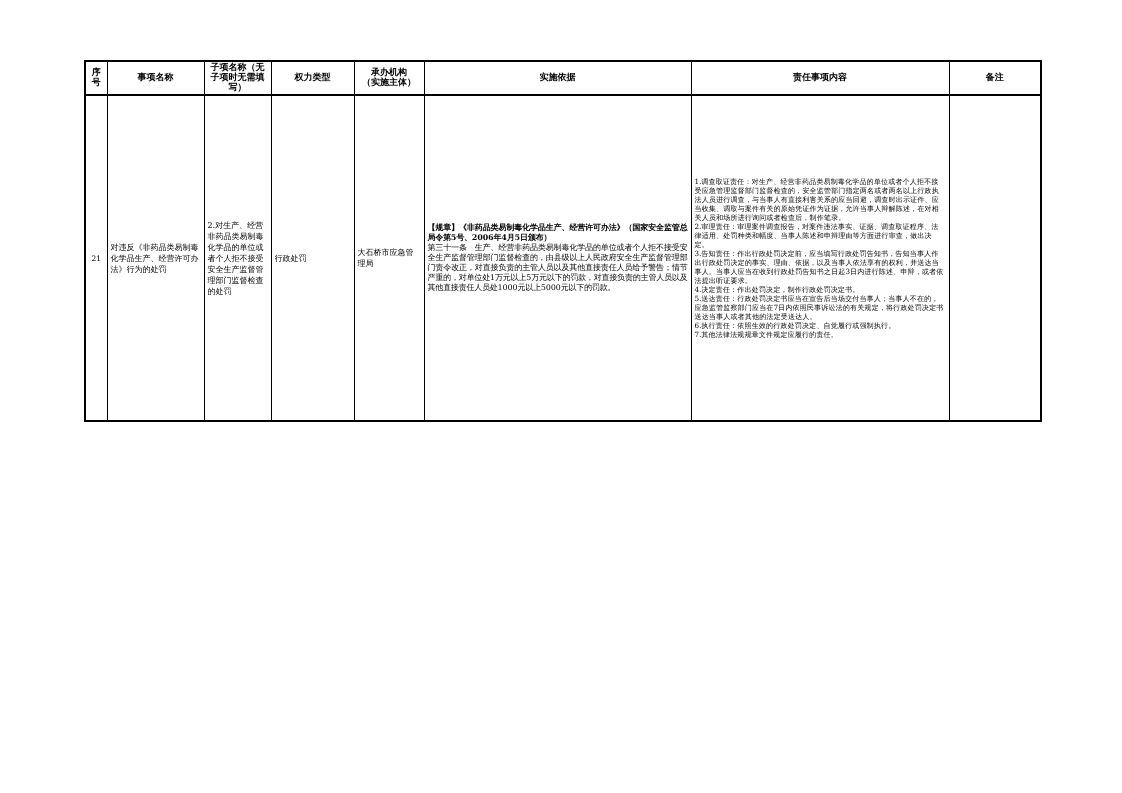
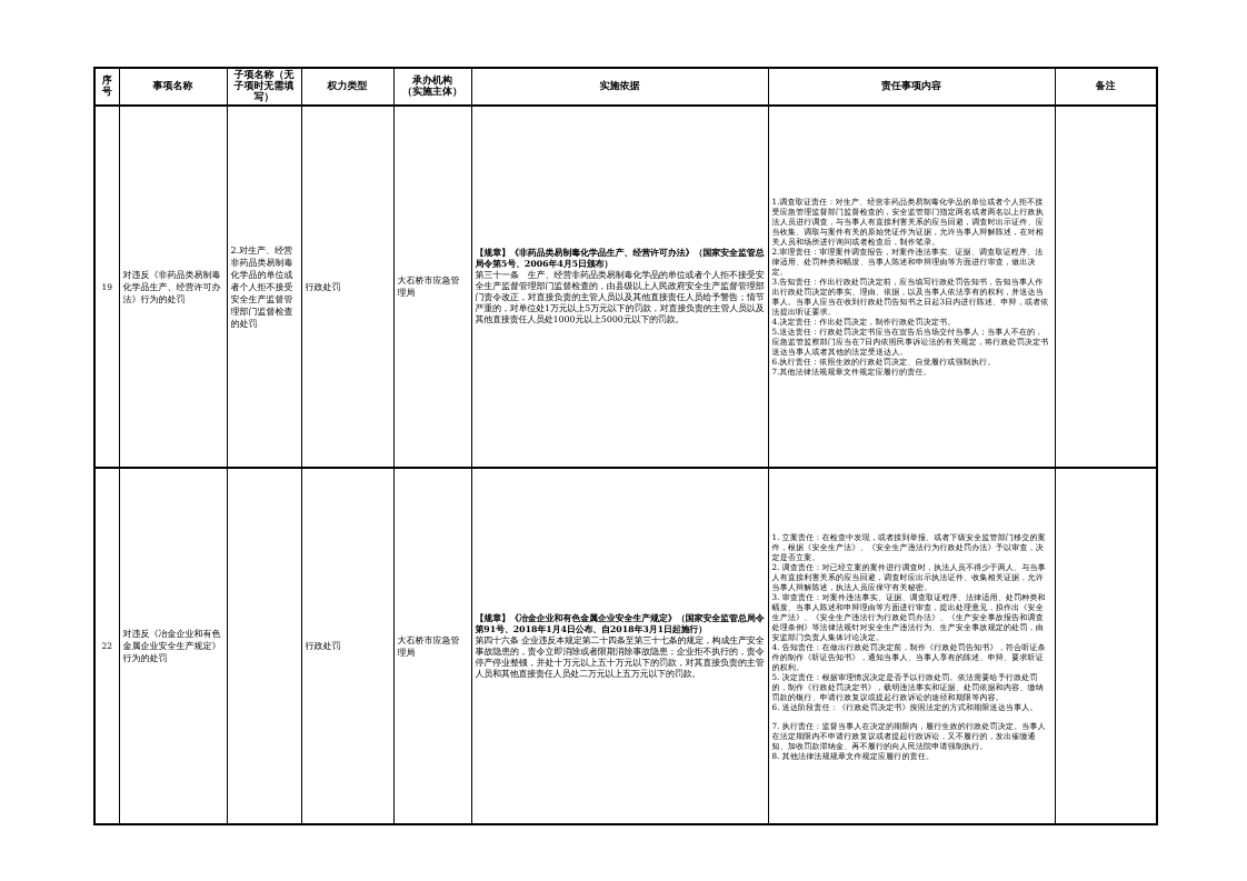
  序号	事项名称	子项名称（无子项时无需填写）	权力类型	承办机构 （实施主体）	实施依据	责任事项内容	备注
- 21	对违反《非药品类易制毒化学品生产、经营许可办法》行为的处罚	2.对生产、经营非药品类易制毒化学品的单位或者个人拒不接受安全生产监督管理部门监督检查的处罚	行政处罚	大石桥市应急管理局	【规章】《非药品类易制毒化学品生产、经营许可办法》（国家安全监管总局令第5号、2006年4月5日颁布） 第三十一条 生产、经营非药品类易制毒化学品的单位或者个人拒不接受安全生产监督管理部门监督检查的，由县级以上人民政府安全生产监督管理部门责令改正，对直接负责的主管人员以及其他直接责任人员给予警告；情节严重的，对单位处1万元以上5万元以下的罚款，对直接负责的主管人员以及其他直接责任人员处1000元以上5000元以下的罚款。	1.调查取证责任：对生产、经营非药品类易制毒化学品的单位或者个人拒不接受应急管理监督部门监督检查的，安全监管部门指定两名或者两名以上行政执法人员进行调查，与当事人有直接利害关系的应当回避，调查时出示证件、应当收集、调取与案件有关的原始凭证作为证据，允许当事人辩解陈述，在对相关人员和场所进行询问或者检查后，制作笔录。 2.审理责任：审理案件调查报告，对案件违法事实、证据、调查取证程序、法律适用、处罚种类和幅度、当事人陈述和申辩理由等方面进行审查，做出决定。 3.告知责任：作出行政处罚决定前，应当填写行政处罚告知书，告知当事人作出行政处罚决定的事实、理由、依据，以及当事人依法享有的权利，并送达当事人。当事人应当在收到行政处罚告知书之日起3日内进行陈述、申辩，或者依法提出听证要求。 4.决定责任：作出处罚决定，制作行政处罚决定书。 5.送达责任：行政处罚决定书应当在宣告后当场交付当事人；当事人不在的，应急监管监察部门应当在7日内依照民事诉讼法的有关规定，将行政处罚决定书送达当事人或者其他的法定受送达人。 6.执行责任：依照生效的行政处罚决定、自觉履行或强制执行。 7.其他法律法规规章文件规定应履行的责任。
+ 19	对违反《非药品类易制毒化学品生产、经营许可办法》行为的处罚	2.对生产、经营非药品类易制毒化学品的单位或者个人拒不接受安全生产监督管理部门监督检查的处罚	行政处罚	大石桥市应急管理局	【规章】《非药品类易制毒化学品生产、经营许可办法》（国家安全监管总局令第5号、2006年4月5日颁布） 第三十一条 生产、经营非药品类易制毒化学品的单位或者个人拒不接受安全生产监督管理部门监督检查的，由县级以上人民政府安全生产监督管理部门责令改正，对直接负责的主管人员以及其他直接责任人员给予警告；情节严重的，对单位处1万元以上5万元以下的罚款，对直接负责的主管人员以及其他直接责任人员处1000元以上5000元以下的罚款。	1.调查取证责任：对生产、经营非药品类易制毒化学品的单位或者个人拒不接受应急管理监督部门监督检查的，安全监管部门指定两名或者两名以上行政执法人员进行调查，与当事人有直接利害关系的应当回避，调查时出示证件、应当收集、调取与案件有关的原始凭证作为证据，允许当事人辩解陈述，在对相关人员和场所进行询问或者检查后，制作笔录。 2.审理责任：审理案件调查报告，对案件违法事实、证据、调查取证程序、法律适用、处罚种类和幅度、当事人陈述和申辩理由等方面进行审查，做出决定。 3.告知责任：作出行政处罚决定前，应当填写行政处罚告知书，告知当事人作出行政处罚决定的事实、理由、依据，以及当事人依法享有的权利，并送达当事人。当事人应当在收到行政处罚告知书之日起3日内进行陈述、申辩，或者依法提出听证要求。 4.决定责任：作出处罚决定，制作行政处罚决定书。 5.送达责任：行政处罚决定书应当在宣告后当场交付当事人；当事人不在的，应急监管监察部门应当在7日内依照民事诉讼法的有关规定，将行政处罚决定书送达当事人或者其他的法定受送达人。 6.执行责任：依照生效的行政处罚决定、自觉履行或强制执行。 7.其他法律法规规章文件规定应履行的责任。
+ 22	对违反《冶金企业和有色金属企业安全生产规定》行为的处罚		行政处罚	大石桥市应急管理局	【规章】《冶金企业和有色金属企业安全生产规定》（国家安全监管总局令第91号、2018年1月4日公布、自2018年3月1日起施行） 第四十六条 企业违反本规定第二十四条至第三十七条的规定，构成生产安全事故隐患的，责令立即消除或者限期消除事故隐患；企业拒不执行的，责令停产停业整顿，并处十万元以上五十万元以下的罚款，对其直接负责的主管人员和其他直接责任人员处二万元以上五万元以下的罚款。	1. 立案责任：在检查中发现，或者接到举报、或者下级安全监管部门移交的案件，根据《安全生产法》、《安全生产违法行为行政处罚办法》予以审查，决定是否立案。 2. 调查责任：对已经立案的案件进行调查时，执法人员不得少于两人、与当事人有直接利害关系的应当回避，调查时应出示执法证件、收集相关证据，允许当事人辩解陈述，执法人员应保守有关秘密。 3. 审查责任：对案件违法事实、证据、调查取证程序、法律适用、处罚种类和幅度、当事人陈述和申辩理由等方面进行审查，提出处理意见，拟作出《安全生产法》、《安全生产违法行为行政处罚办法》、《生产安全事故报告和调查处理条例》等法律法规针对安全生产违法行为、生产安全事故规定的处罚，由安监部门负责人集体讨论决定。 4. 告知责任：在做出行政处罚决定前，制作《行政处罚告知书》，符合听证条件的制作《听证告知书》，通知当事人、当事人享有的陈述、申辩、要求听证的权利。 5. 决定责任：根据审理情况决定是否予以行政处罚。依法需要给予行政处罚的，制作《行政处罚决定书》，载明违法事实和证据、处罚依据和内容、缴纳罚款的银行、申请行政复议或提起行政诉讼的途径和期限等内容。 6. 送达阶段责任：《行政处罚决定书》按照法定的方式和期限送达当事人。 7. 执行责任：监督当事人在决定的期限内，履行生效的行政处罚决定。当事人在法定期限内不申请行政复议或者提起行政诉讼，又不履行的，发出催缴通知、加收罚款滞纳金、再不履行的向人民法院申请强制执行。 8. 其他法律法规规章文件规定应履行的责任。
